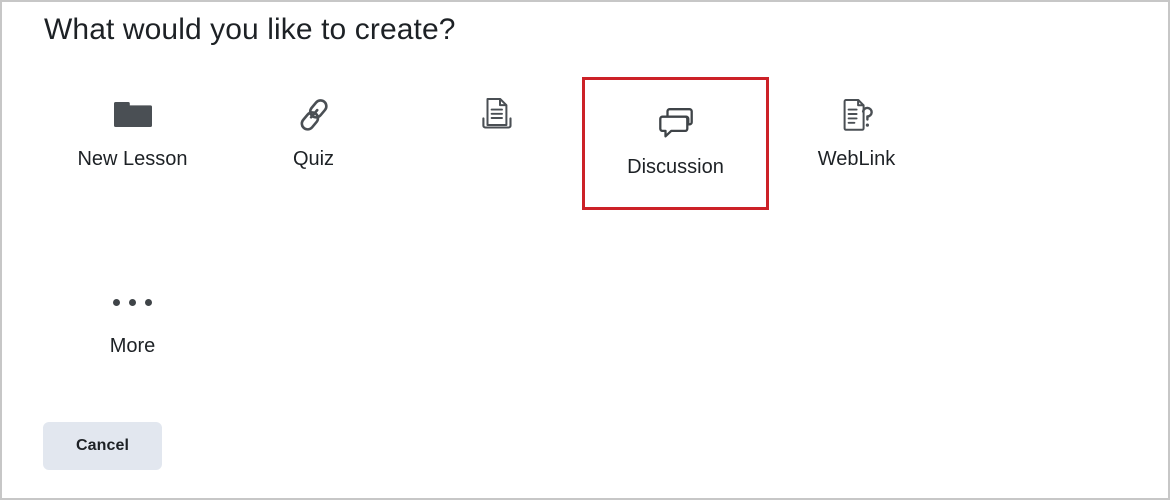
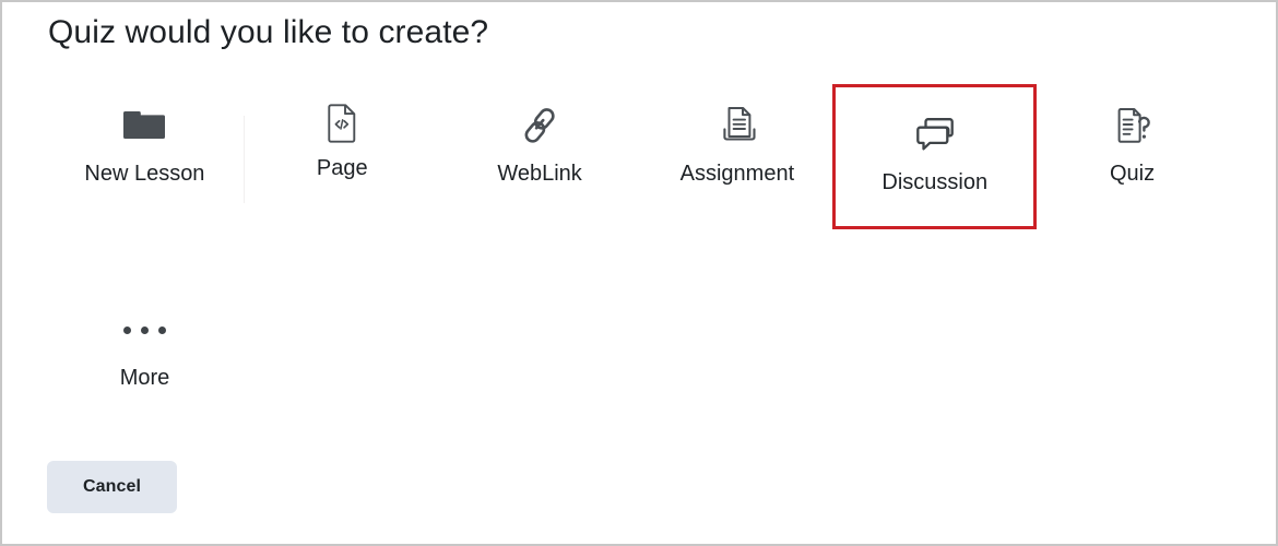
- What would you like to create?
+ Quiz would you like to create?
  New Lesson
+ Page
- Quiz
+ WebLink
+ Assignment
  Discussion
- WebLink
+ Quiz
  More
  Cancel
